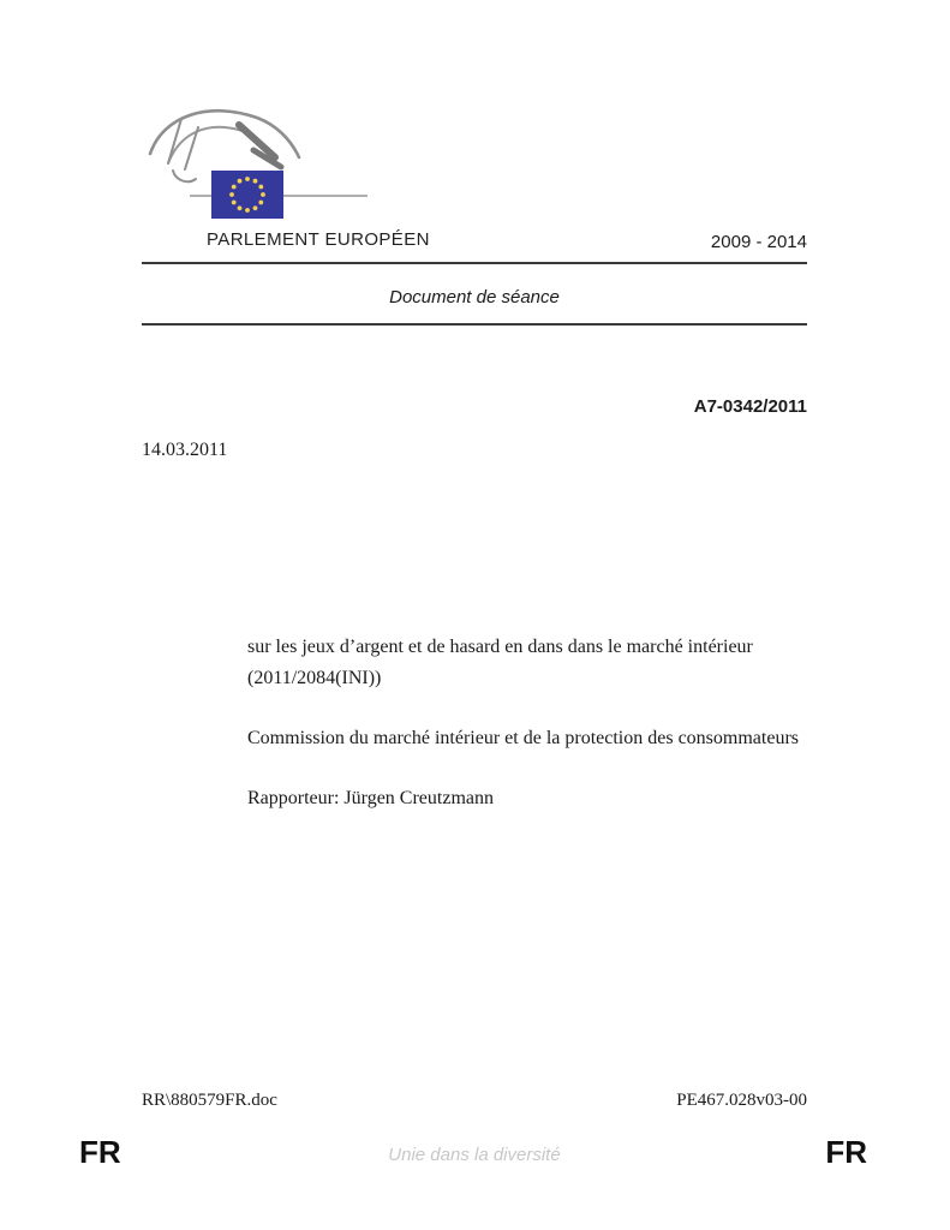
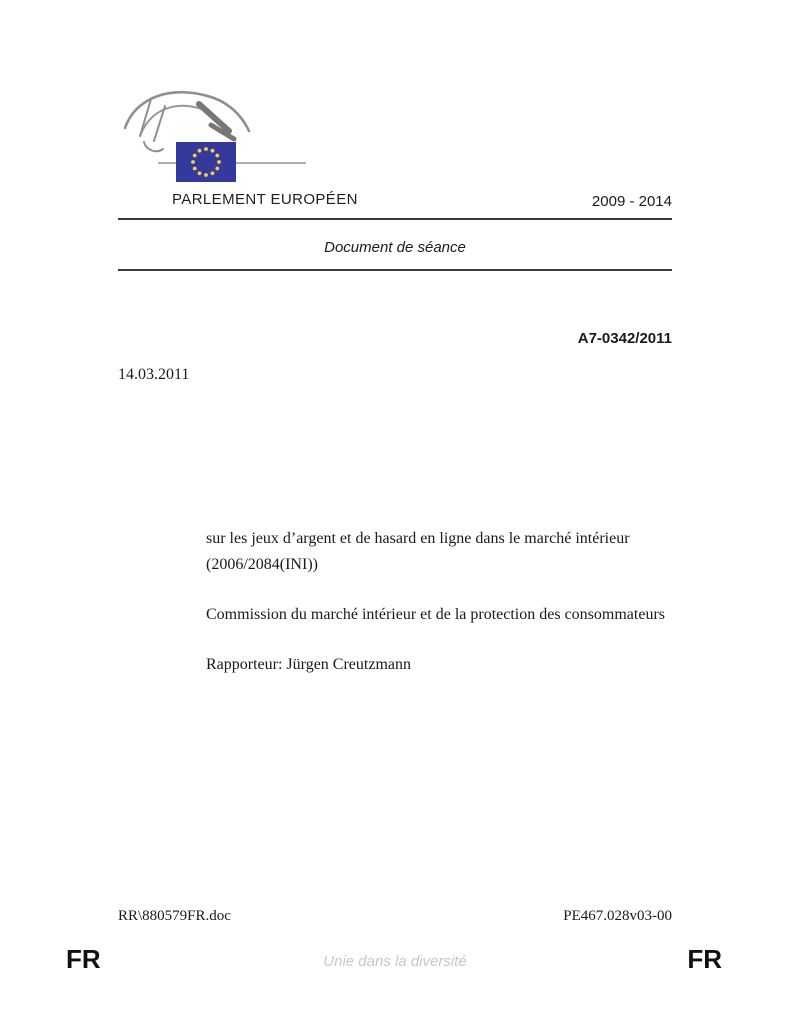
  PARLEMENT EUROPÉEN
  2009 - 2014
  Document de séance
  A7-0342/2011
  14.03.2011
- sur les jeux d’argent et de hasard en dans dans le marché intérieur
+ sur les jeux d’argent et de hasard en ligne dans le marché intérieur
- (2011/2084(INI))
+ (2006/2084(INI))
  Commission du marché intérieur et de la protection des consommateurs
  Rapporteur: Jürgen Creutzmann
  RR\880579FR.doc
  PE467.028v03-00
  FR
  Unie dans la diversité
  FR
